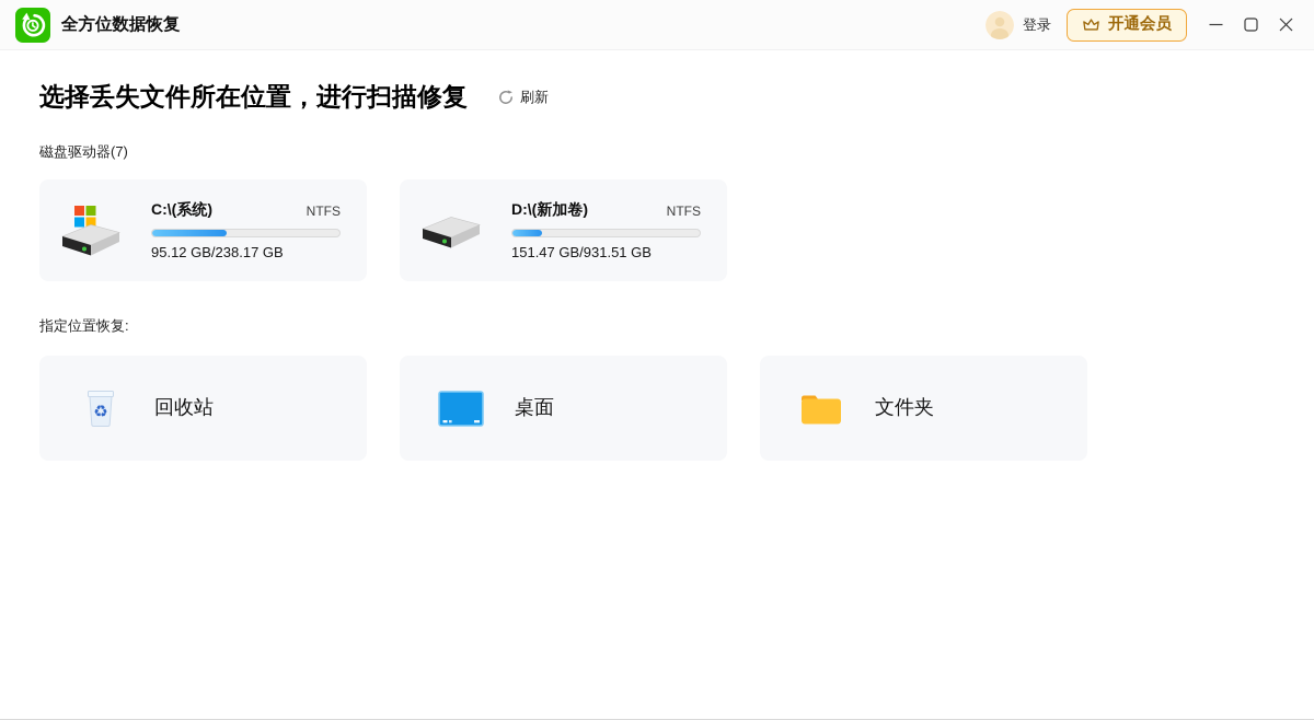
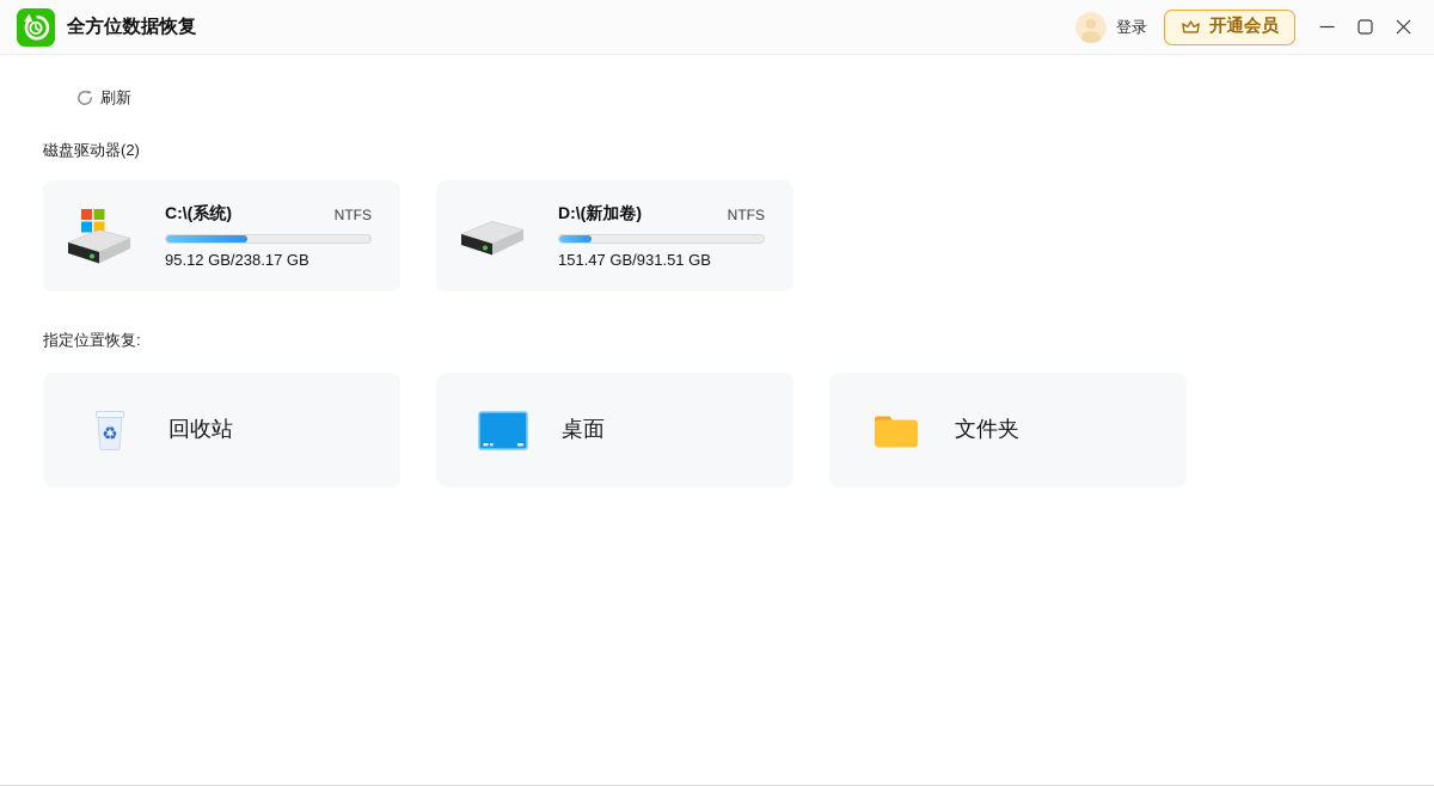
  全方位数据恢复
  登录
  开通会员
- 选择丢失文件所在位置，进行扫描修复
  刷新
- 磁盘驱动器(7)
+ 磁盘驱动器(2)
  C:\(系统)
  NTFS
  95.12 GB/238.17 GB
  D:\(新加卷)
  NTFS
  151.47 GB/931.51 GB
  指定位置恢复:
  ♻
  回收站
  桌面
  文件夹
